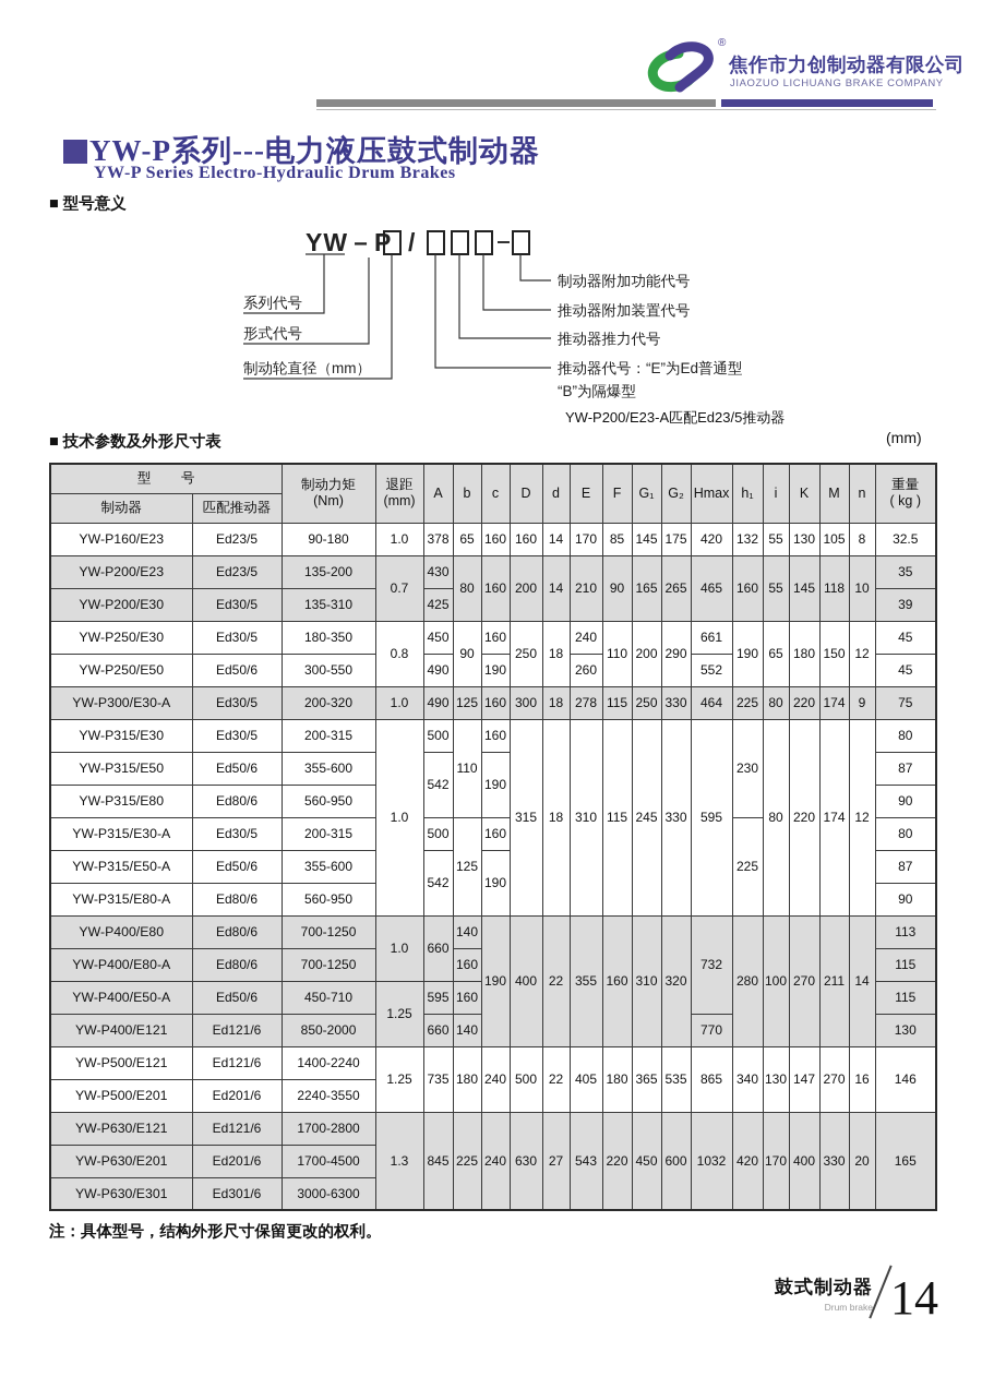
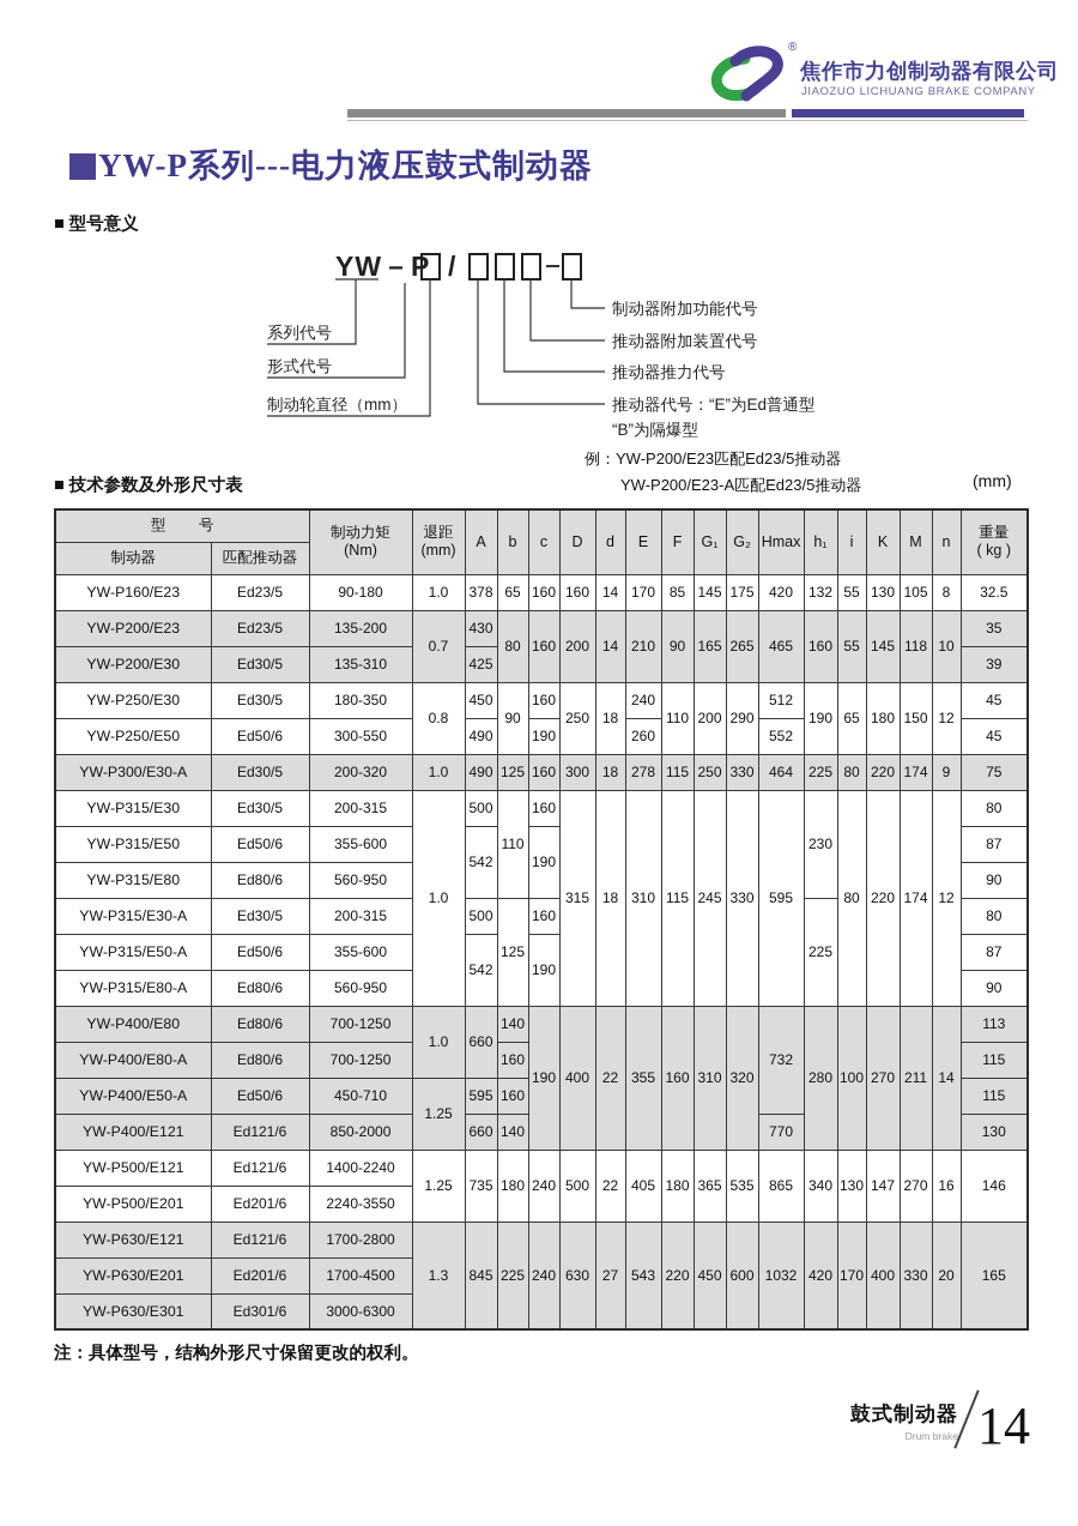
  ®
  焦作市力创制动器有限公司
  JIAOZUO LICHUANG BRAKE COMPANY
  YW-P系列---电力液压鼓式制动器
- YW-P Series Electro-Hydraulic Drum Brakes
  ■ 型号意义
  YW－
  /
  系列代号
  形式代号
  制动轮直径（mm）
  制动器附加功能代号
  推动器附加装置代号
  推动器推力代号
  推动器代号：“E”为Ed普通型
  “B”为隔爆型
+ 例：YW-P200/E23匹配Ed23/5推动器
  YW-P200/E23-A匹配Ed23/5推动器
  ■ 技术参数及外形尺寸表
  (mm)
  型 号	制动力矩 (Nm)	退距 (mm)	A	b	c	D	d	E	F	G₁	G₂	Hmax	h₁	i	K	M	n	重量 ( kg )
  制动器	匹配推动器
  YW-P160/E23	Ed23/5	90-180	1.0	378	65	160	160	14	170	85	145	175	420	132	55	130	105	8	32.5
  YW-P200/E23	Ed23/5	135-200	0.7	430	80	160	200	14	210	90	165	265	465	160	55	145	118	10	35
  YW-P200/E30	Ed30/5	135-310	425	39
- YW-P250/E30	Ed30/5	180-350	0.8	450	90	160	250	18	240	110	200	290	661	190	65	180	150	12	45
+ YW-P250/E30	Ed30/5	180-350	0.8	450	90	160	250	18	240	110	200	290	512	190	65	180	150	12	45
  YW-P250/E50	Ed50/6	300-550	490	190	260	552	45
  YW-P300/E30-A	Ed30/5	200-320	1.0	490	125	160	300	18	278	115	250	330	464	225	80	220	174	9	75
  YW-P315/E30	Ed30/5	200-315	1.0	500	110	160	315	18	310	115	245	330	595	230	80	220	174	12	80
  YW-P315/E50	Ed50/6	355-600	542	190	87
  YW-P315/E80	Ed80/6	560-950	90
  YW-P315/E30-A	Ed30/5	200-315	500	125	160	225	80
  YW-P315/E50-A	Ed50/6	355-600	542	190	87
  YW-P315/E80-A	Ed80/6	560-950	90
  YW-P400/E80	Ed80/6	700-1250	1.0	660	140	190	400	22	355	160	310	320	732	280	100	270	211	14	113
  YW-P400/E80-A	Ed80/6	700-1250	160	115
  YW-P400/E50-A	Ed50/6	450-710	1.25	595	160	115
  YW-P400/E121	Ed121/6	850-2000	660	140	770	130
  YW-P500/E121	Ed121/6	1400-2240	1.25	735	180	240	500	22	405	180	365	535	865	340	130	147	270	16	146
  YW-P500/E201	Ed201/6	2240-3550
  YW-P630/E121	Ed121/6	1700-2800	1.3	845	225	240	630	27	543	220	450	600	1032	420	170	400	330	20	165
  YW-P630/E201	Ed201/6	1700-4500
  YW-P630/E301	Ed301/6	3000-6300
  注：具体型号，结构外形尺寸保留更改的权利。
  鼓式制动器
  Drum brake
  14
